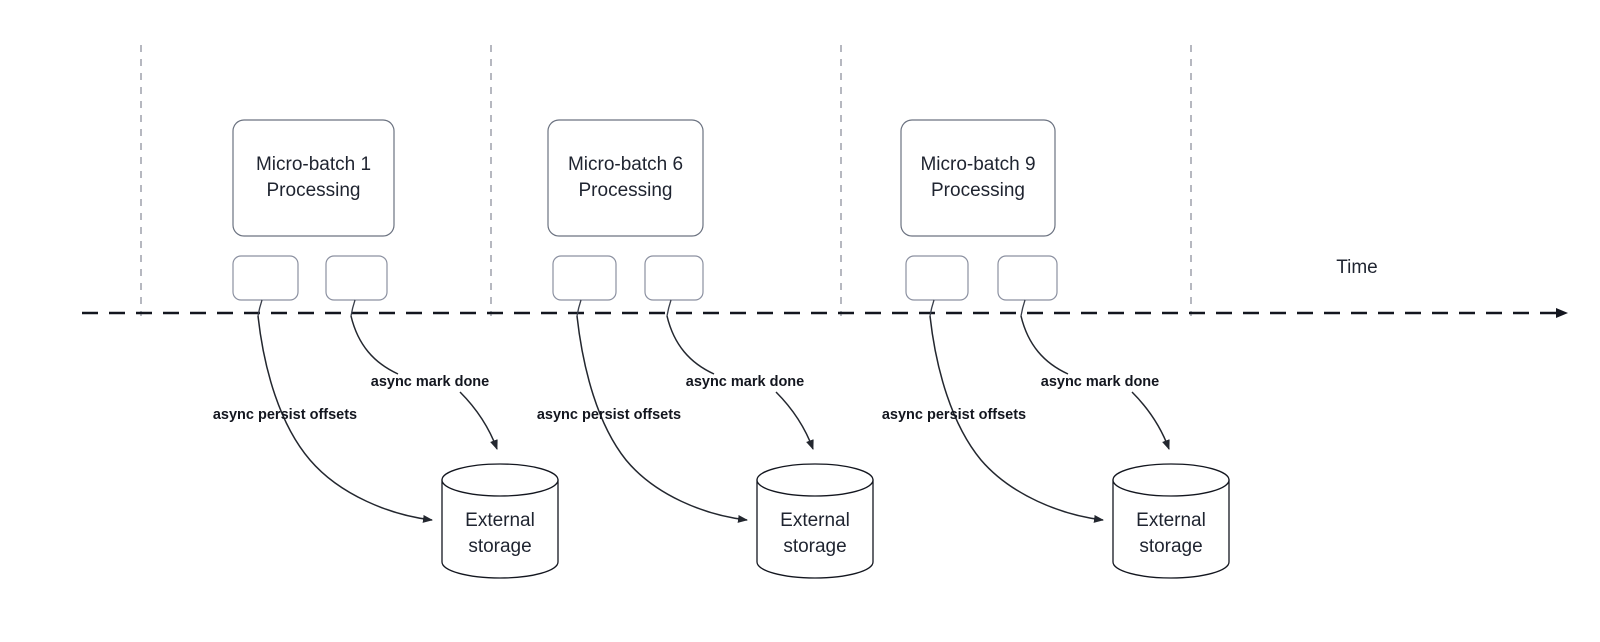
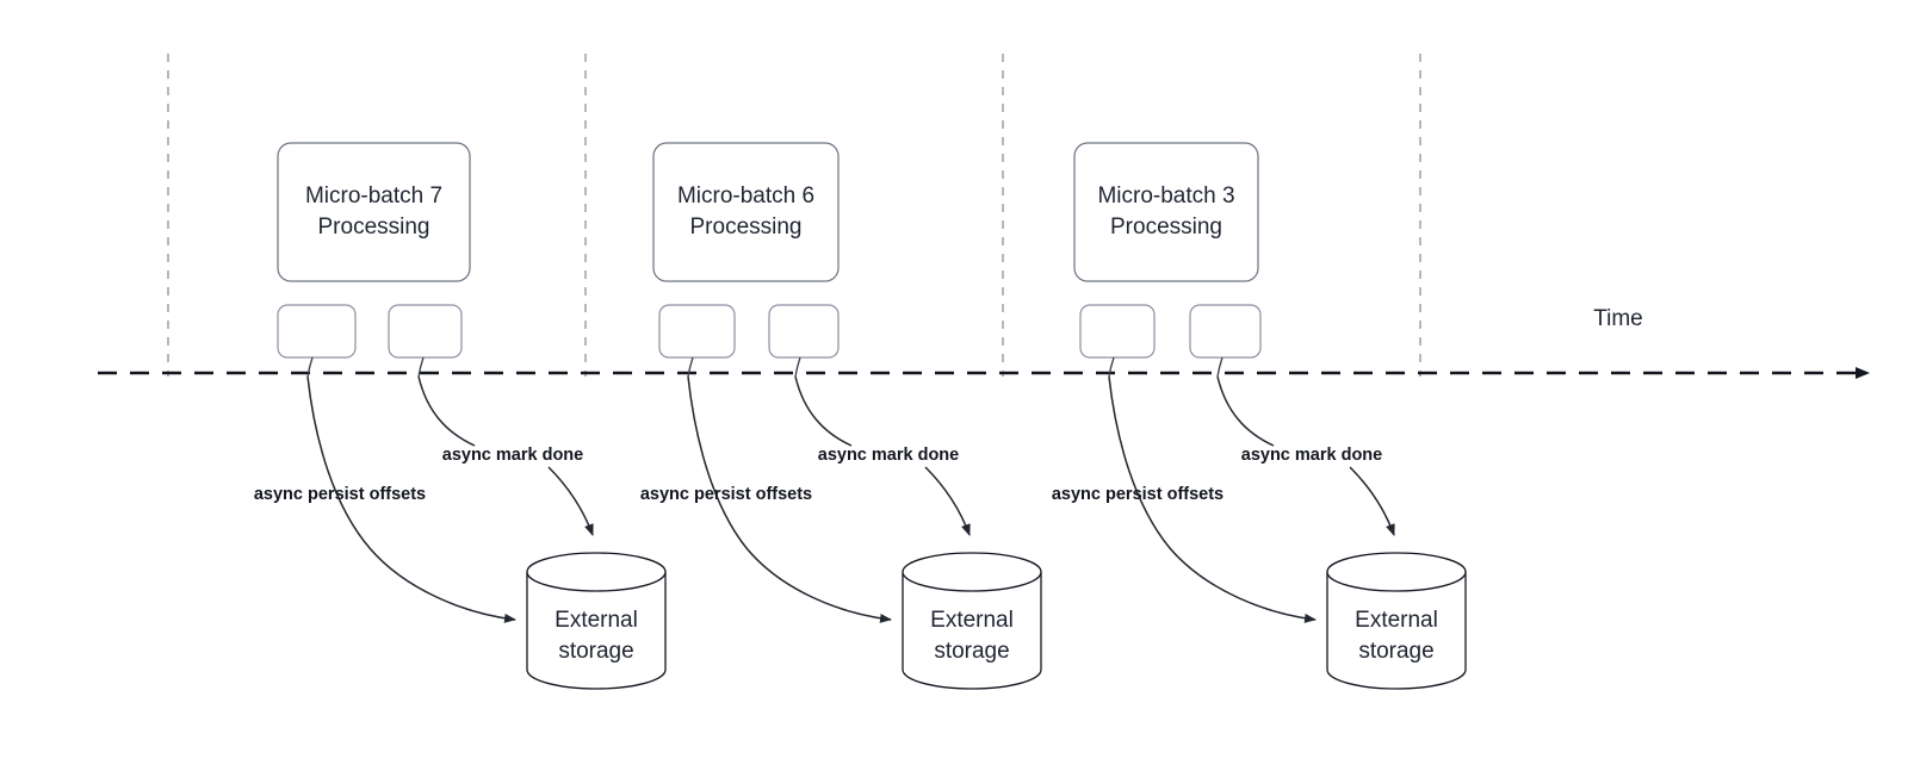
  Time
- Micro-batch 1
+ Micro-batch 7
  Processing
  async persist offsets
  async mark done
  External
  storage
  Micro-batch 6
  Processing
  async persist offsets
  async mark done
  External
  storage
- Micro-batch 9
+ Micro-batch 3
  Processing
  async persist offsets
  async mark done
  External
  storage
